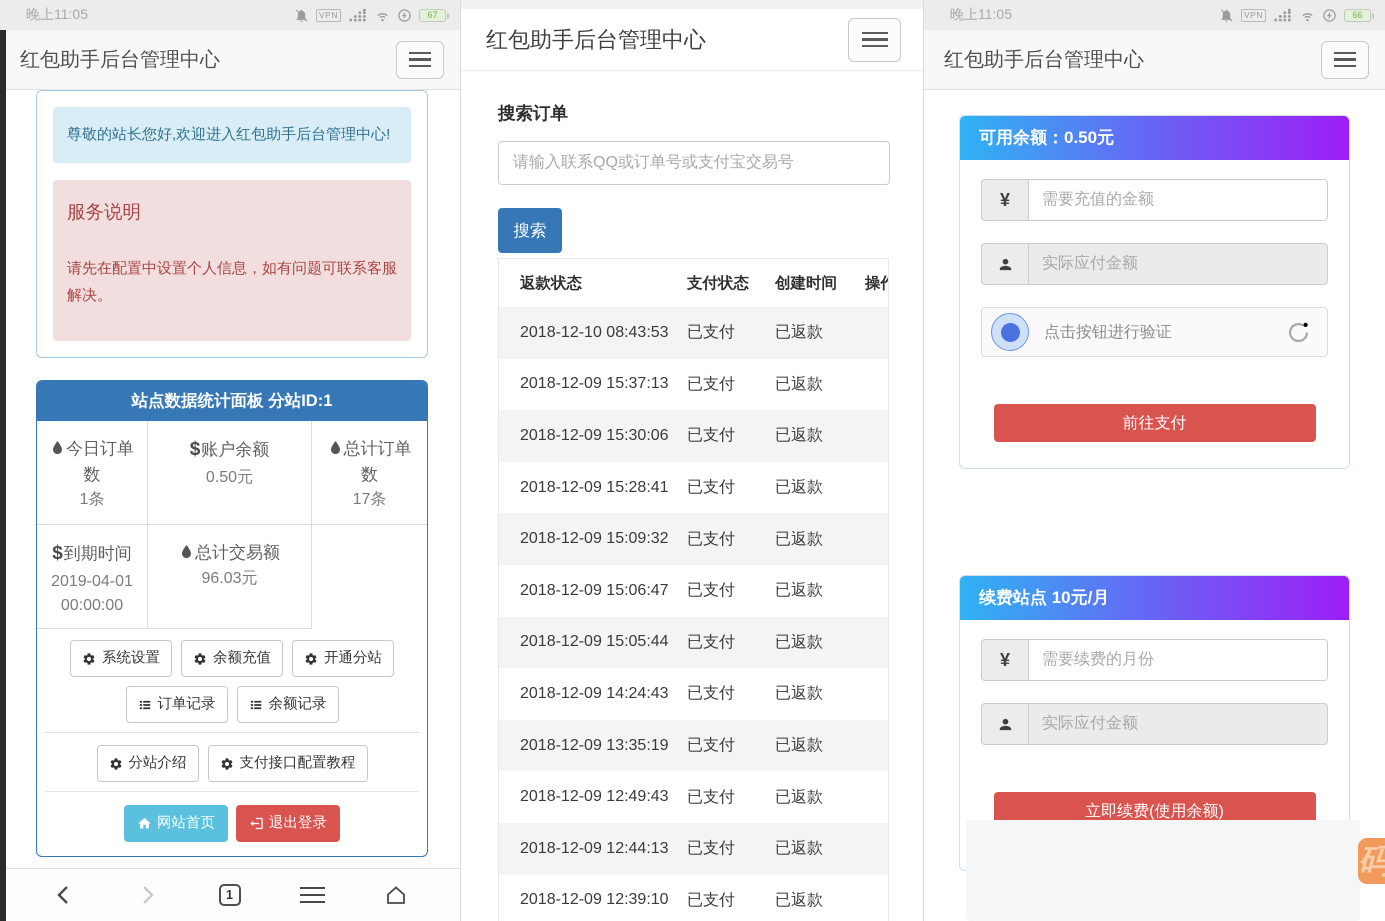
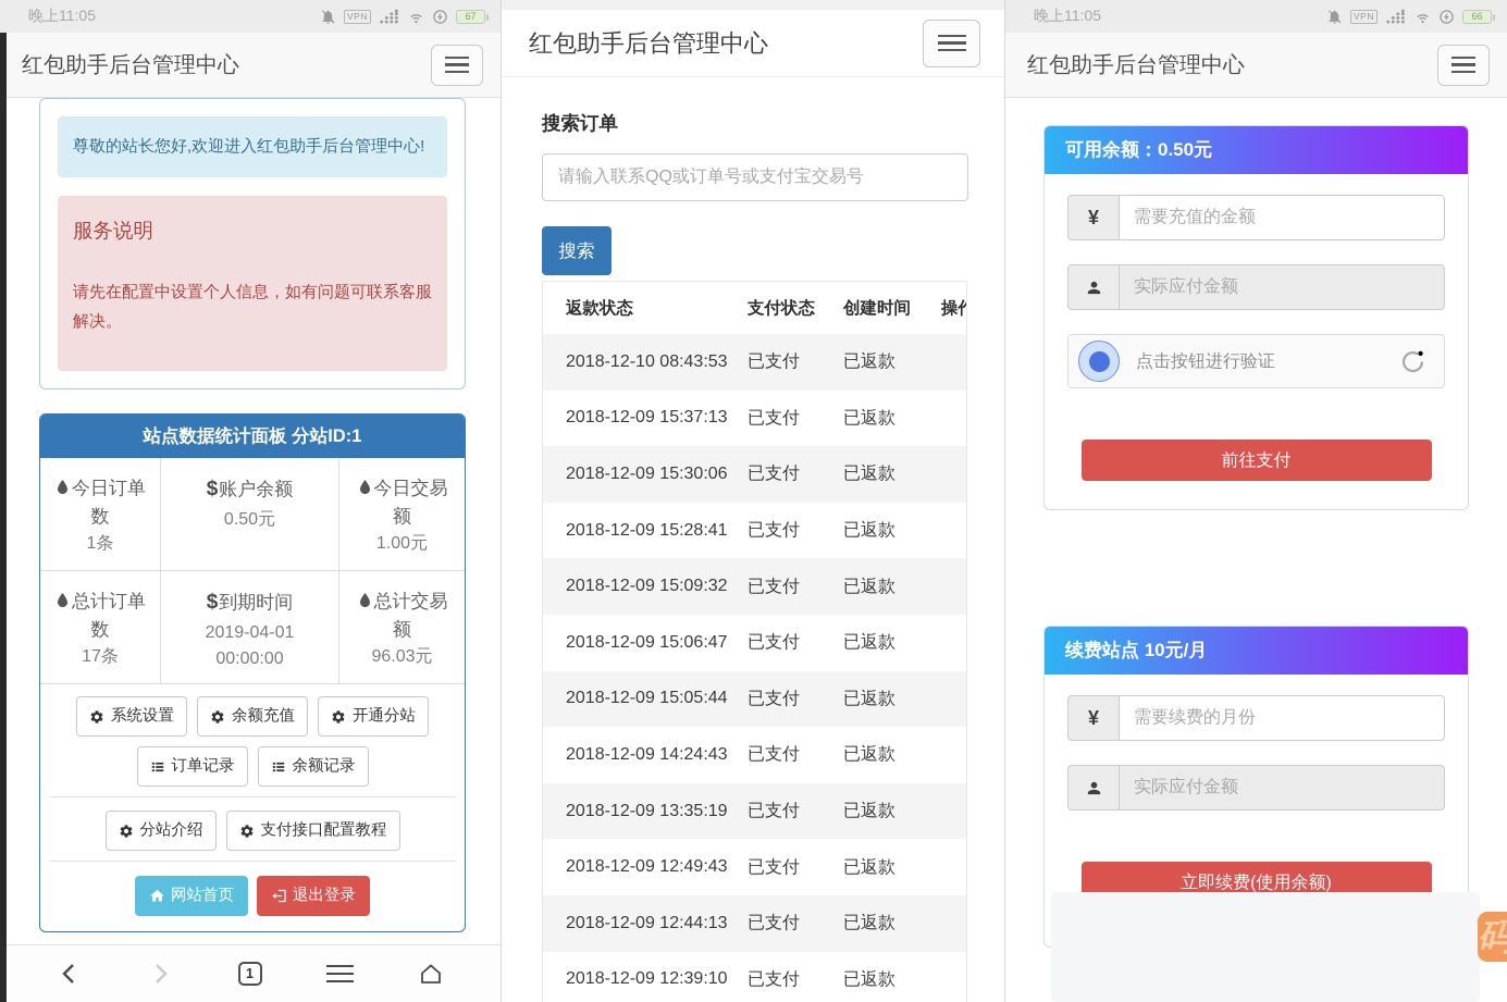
  晚上11:05
  VPN
  67
  红包助手后台管理中心
  尊敬的站长您好,欢迎进入红包助手后台管理中心!
  服务说明
  请先在配置中设置个人信息，如有问题可联系客服解决。
  站点数据统计面板 分站ID:1
  今日订单数
  1条
  $账户余额
  0.50元
+ 今日交易额
+ 1.00元
  总计订单数
  17条
  $到期时间
  2019-04-01 00:00:00
  总计交易额
  96.03元
  系统设置
  余额充值
  开通分站
  订单记录
  余额记录
  分站介绍
  支付接口配置教程
  网站首页
  退出登录
  1
  红包助手后台管理中心
  搜索订单
  请输入联系QQ或订单号或支付宝交易号
  搜索
  返款状态
  支付状态
  创建时间
  2018-12-10 08:43:53
  已支付
  已返款
  2018-12-09 15:37:13
  已支付
  已返款
  2018-12-09 15:30:06
  已支付
  已返款
  2018-12-09 15:28:41
  已支付
  已返款
  2018-12-09 15:09:32
  已支付
  已返款
  2018-12-09 15:06:47
  已支付
  已返款
  2018-12-09 15:05:44
  已支付
  已返款
  2018-12-09 14:24:43
  已支付
  已返款
  2018-12-09 13:35:19
  已支付
  已返款
  2018-12-09 12:49:43
  已支付
  已返款
  2018-12-09 12:44:13
  已支付
  已返款
  2018-12-09 12:39:10
  已支付
  已返款
  晚上11:05
  VPN
  66
  红包助手后台管理中心
  可用余额：0.50元
  ¥
  需要充值的金额
  实际应付金额
  点击按钮进行验证
  前往支付
  续费站点 10元/月
  ¥
  需要续费的月份
  实际应付金额
  立即续费(使用余额)
  码
